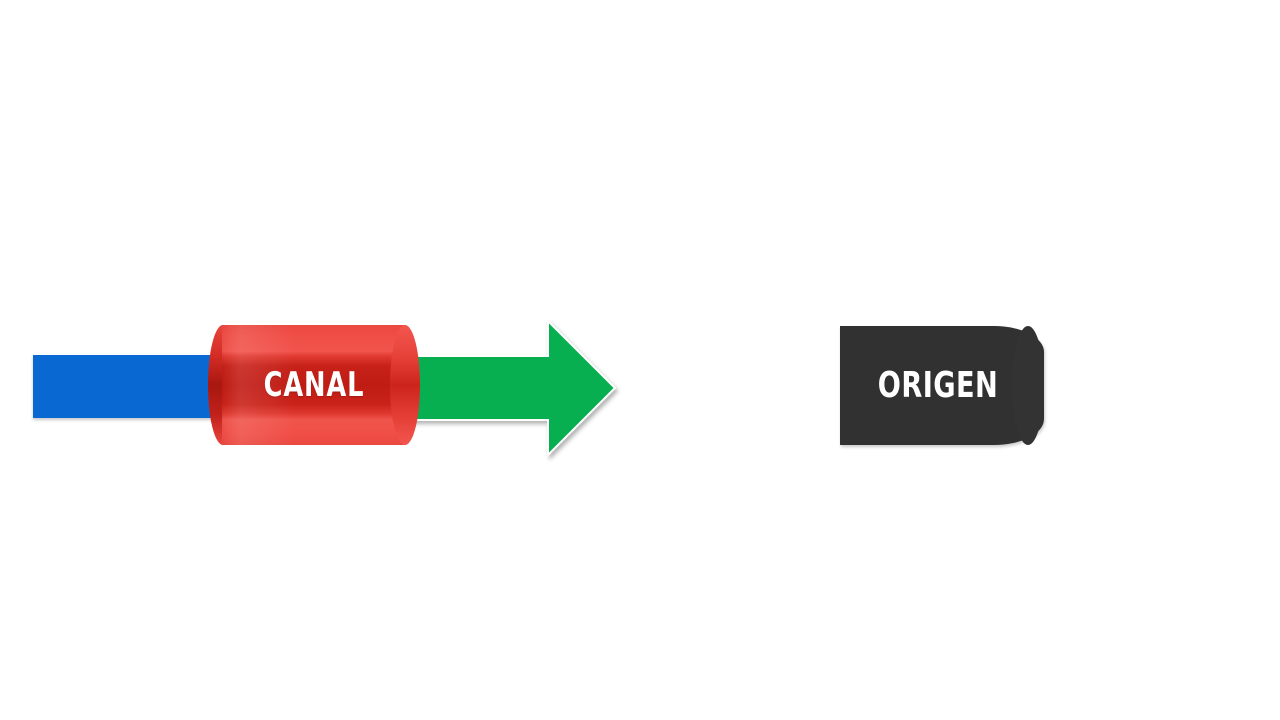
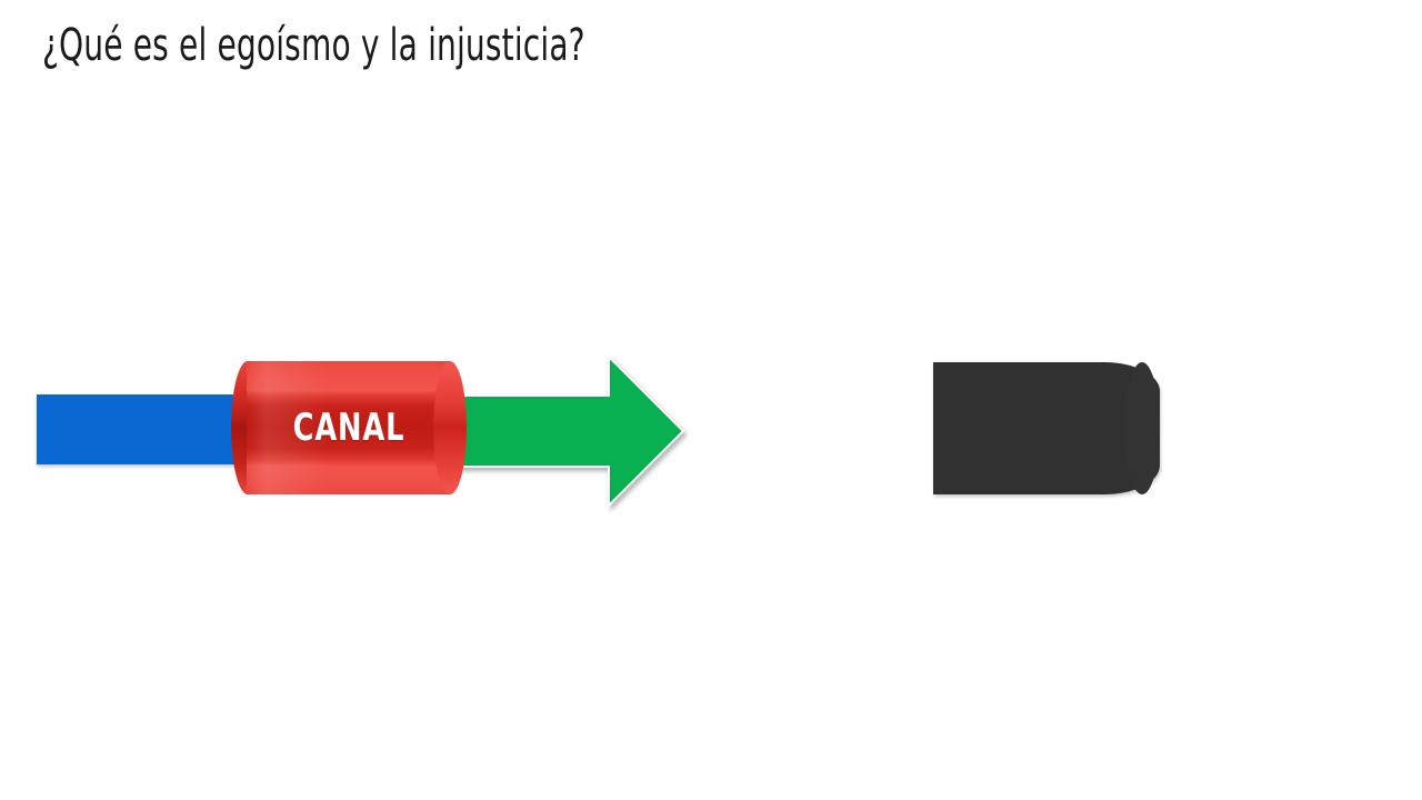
+ ¿Qué es el egoísmo y la injusticia?
  CANAL
- ORIGEN
